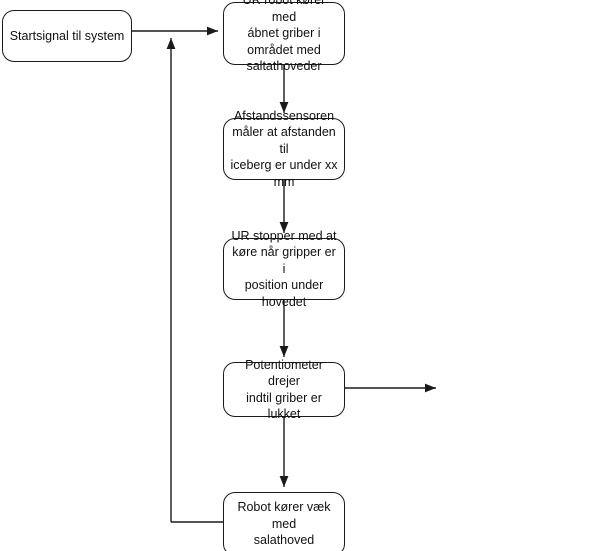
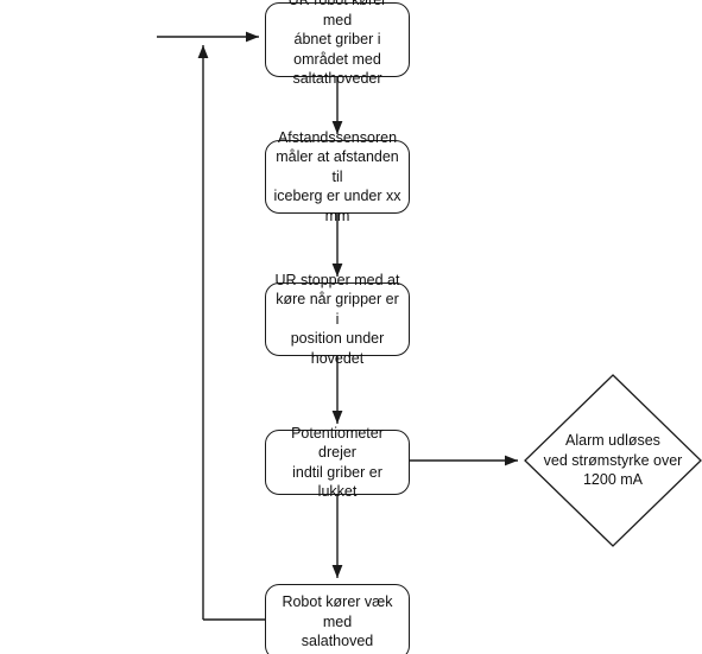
- Startsignal til system
  UR robot kører med
  ábnet griber i
  området med
  saltathoveder
  Afstandssensoren
  måler at afstanden til
  iceberg er under xx
  mm
  UR stopper med at
  køre når gripper er i
  position under
  hovedet
  Potentiometer drejer
  indtil griber er lukket
  Robot kører væk med
  salathoved
+ Alarm udløses
+ ved strømstyrke over
+ 1200 mA
